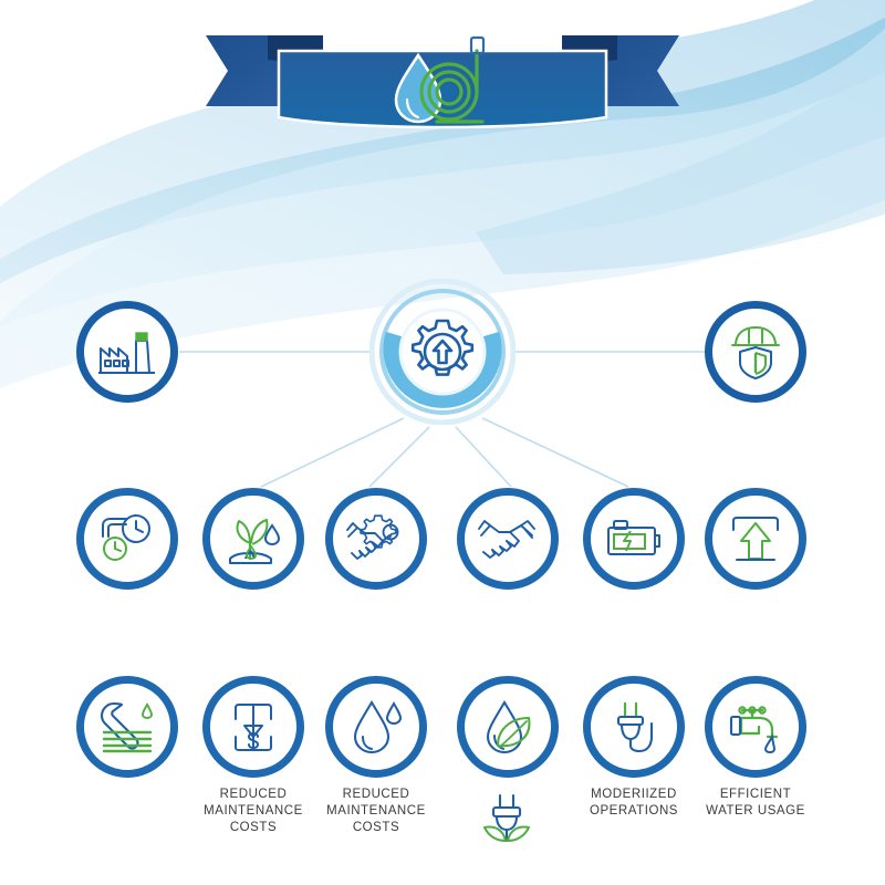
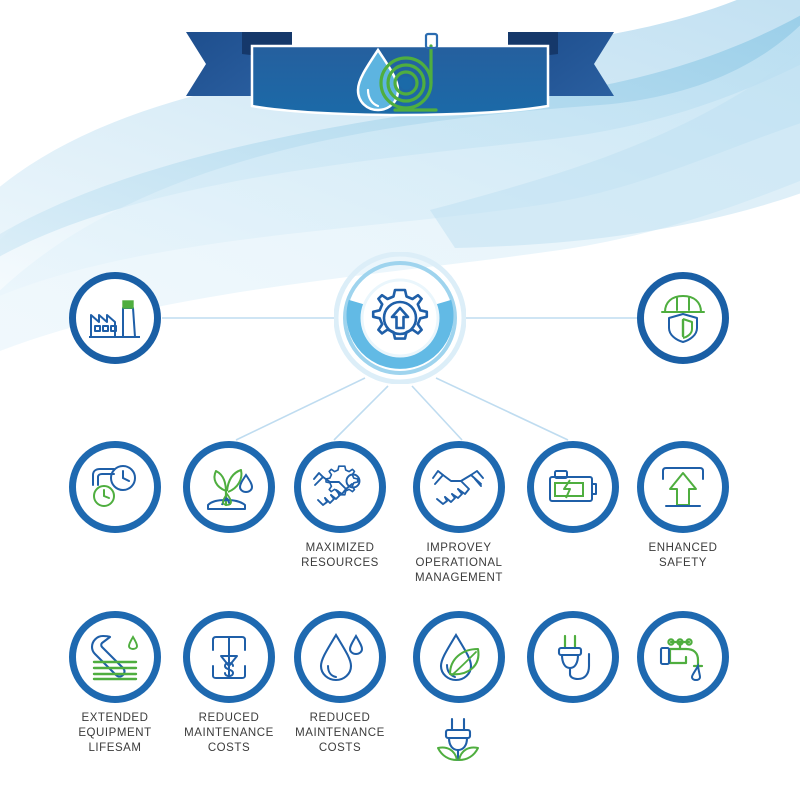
+ MAXIMIZED
+ RESOURCES
+ IMPROVEY
+ OPERATIONAL
+ MANAGEMENT
+ ENHANCED
+ SAFETY
+ EXTENDED
+ EQUIPMENT
+ LIFESAM
  REDUCED
  MAINTENANCE
  COSTS
  REDUCED
  MAINTENANCE
  COSTS
- MODERIIZED
- OPERATIONS
- EFFICIENT
- WATER USAGE
